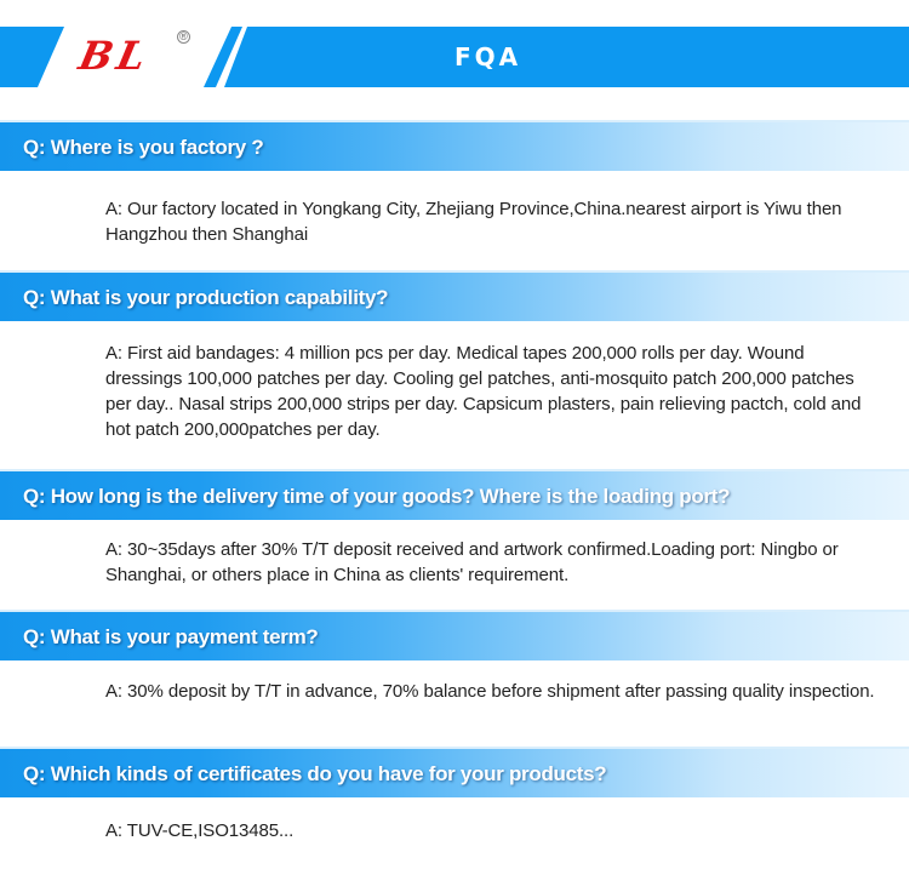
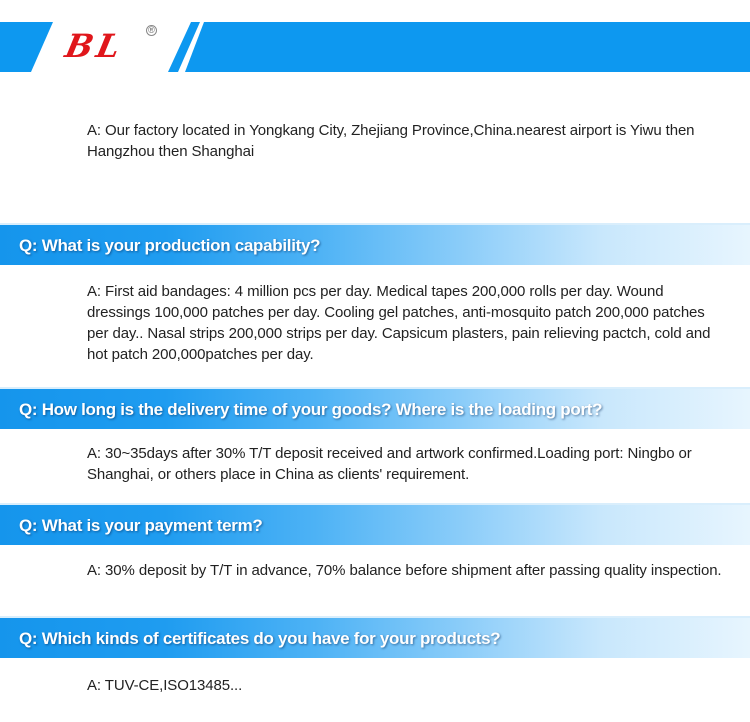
  ®
- FQA
- Q: Where is you factory ?
  A: Our factory located in Yongkang City, Zhejiang Province,China.nearest airport is Yiwu then Hangzhou then Shanghai
  Q: What is your production capability?
  A: First aid bandages: 4 million pcs per day. Medical tapes 200,000 rolls per day. Wound dressings 100,000 patches per day. Cooling gel patches, anti-mosquito patch 200,000 patches per day.. Nasal strips 200,000 strips per day. Capsicum plasters, pain relieving pactch, cold and hot patch 200,000patches per day.
  Q: How long is the delivery time of your goods? Where is the loading port?
  A: 30~35days after 30% T/T deposit received and artwork confirmed.Loading port: Ningbo or Shanghai, or others place in China as clients' requirement.
  Q: What is your payment term?
  A: 30% deposit by T/T in advance, 70% balance before shipment after passing quality inspection.
  Q: Which kinds of certificates do you have for your products?
  A: TUV-CE,ISO13485...
